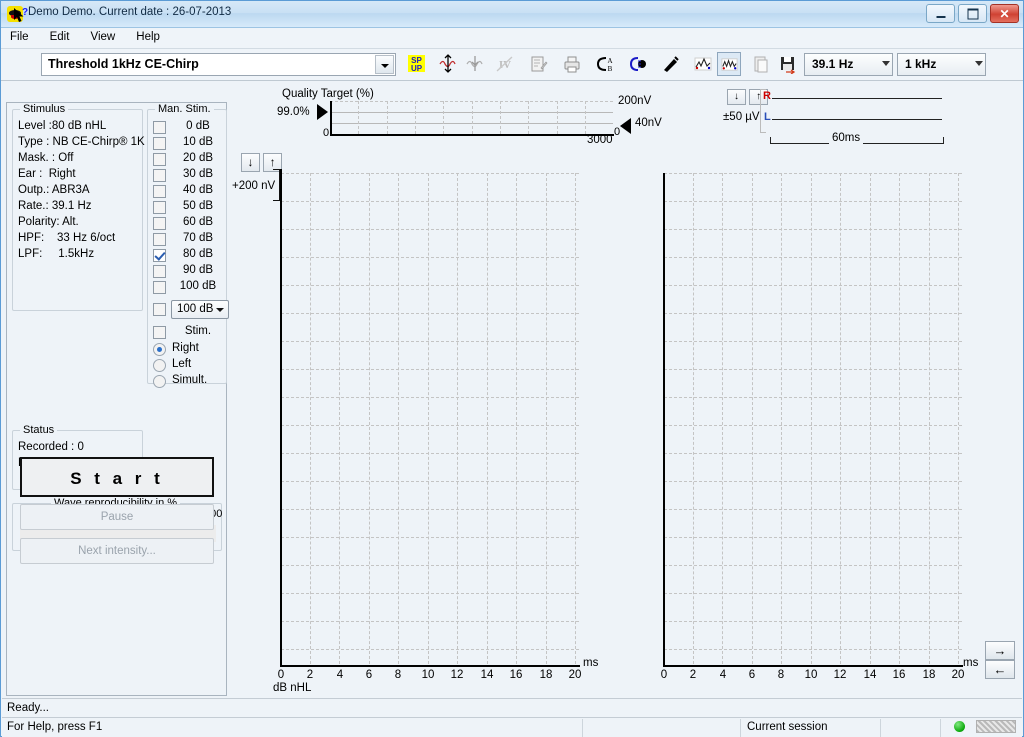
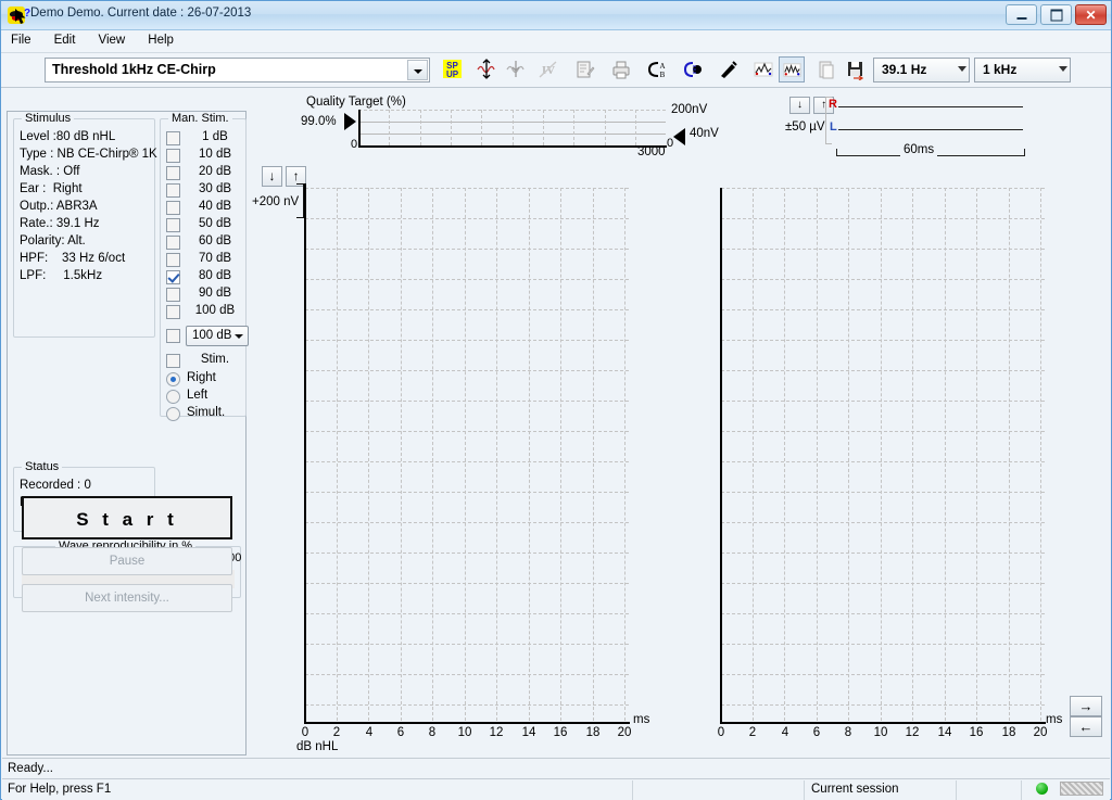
  Demo Demo. Current date : 26-07-2013
  ✕
  File Edit View Help
  ?
  Threshold 1kHz CE-Chirp
  SP
  UP
  IV
  A
  B
  39.1 Hz
  1 kHz
  Stimulus
  Level :80 dB nHL
  Type : NB CE-Chirp® 1K
  Mask. : Off
  Ear : Right
  Outp.: ABR3A
  Rate.: 39.1 Hz
  Polarity: Alt.
  HPF: 33 Hz 6/oct
  LPF: 1.5kHz
  Man. Stim.
- 0 dB
+ 1 dB
  10 dB
  20 dB
  30 dB
  40 dB
  50 dB
  60 dB
  70 dB
  80 dB
  90 dB
  100 dB
  100 dB
  Stim.
  Right
  Left
  Simult.
  Status
  Recorded : 0
  Wave reproducibility in %
  S t a r t
  Pause
  Next intensity...
  Quality Target (%)
  99.0%
  0
  3000
  200nV
  0
  40nV
  ↓ ↑
  ±50 µV
  R
  L
  60ms
  ↓ ↑
  +200 nV
  ms
  0
  2
  4
  6
  8
  10
  12
  14
  16
  18
  20
  dB nHL
  ms
  0
  2
  4
  6
  8
  10
  12
  14
  16
  18
  20
  →
  ←
  Ready...
  For Help, press F1
  Current session
